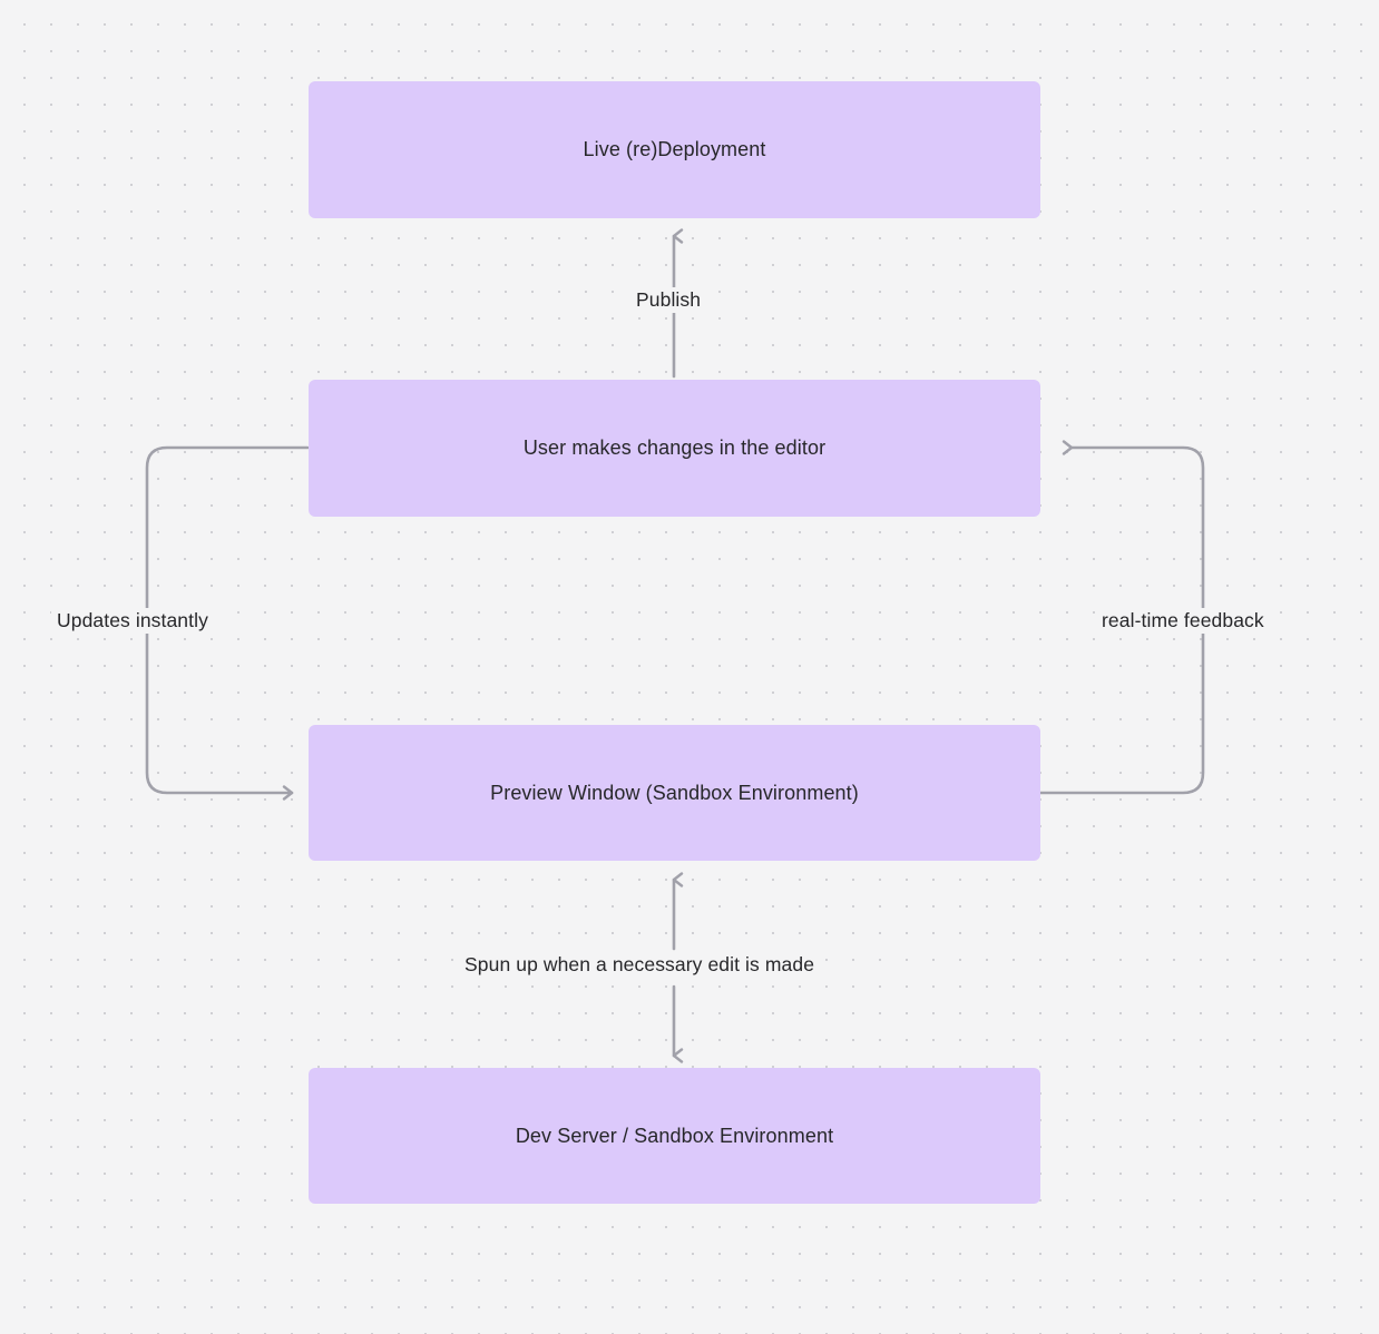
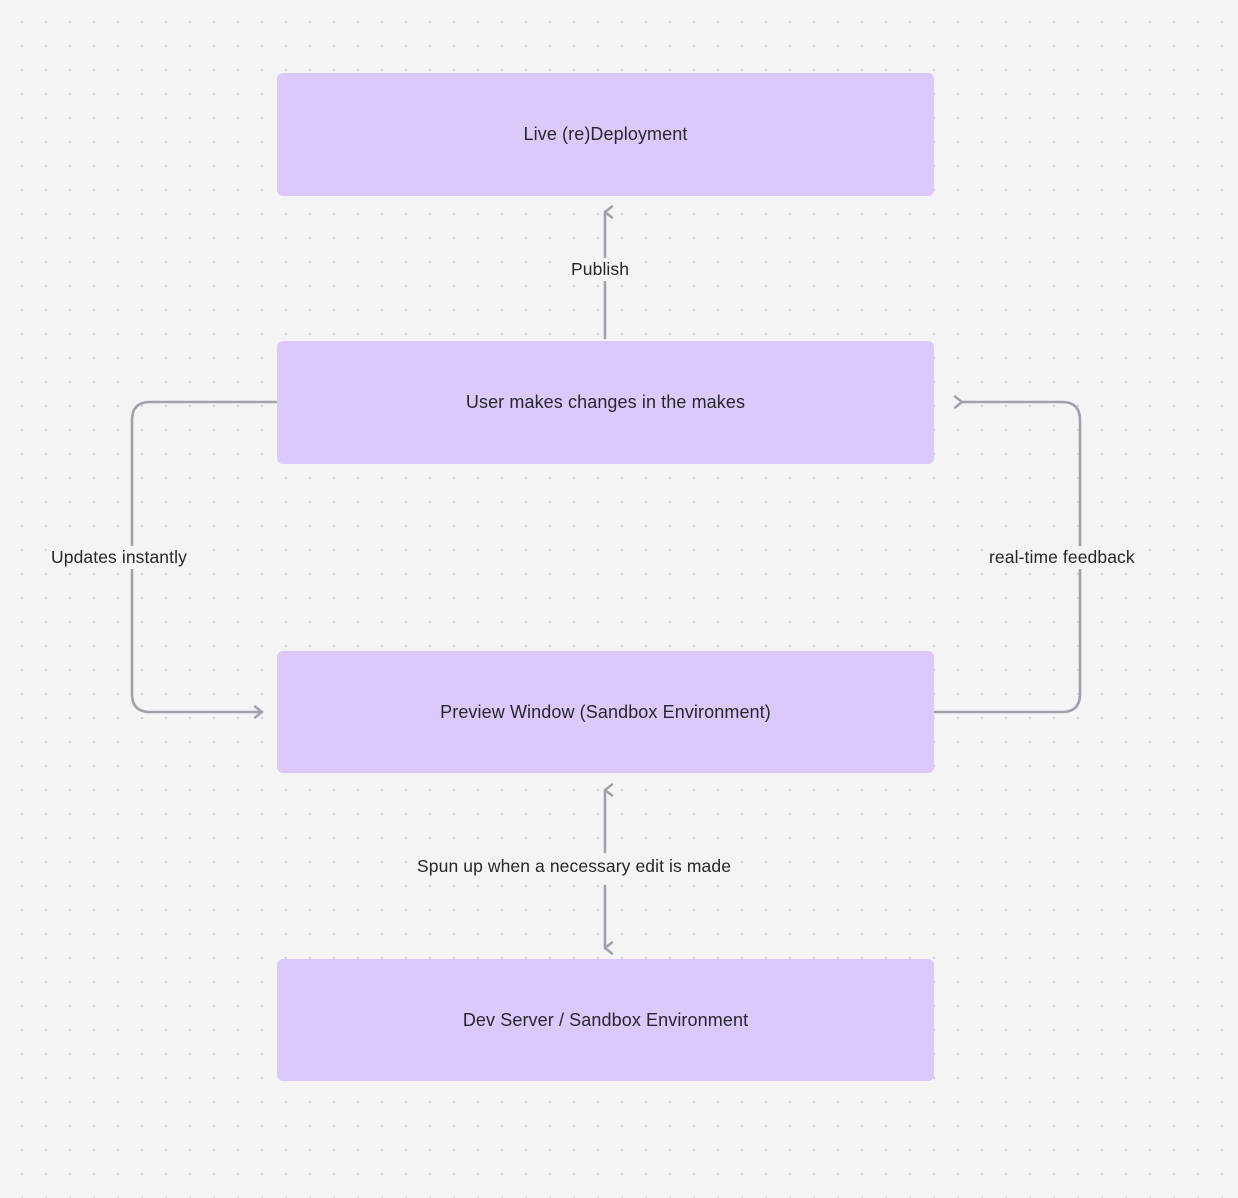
  Live (re)Deployment
- User makes changes in the editor
+ User makes changes in the makes
  Preview Window (Sandbox Environment)
  Dev Server / Sandbox Environment
  Publish
  Updates instantly
  real-time feedback
  Spun up when a necessary edit is made
